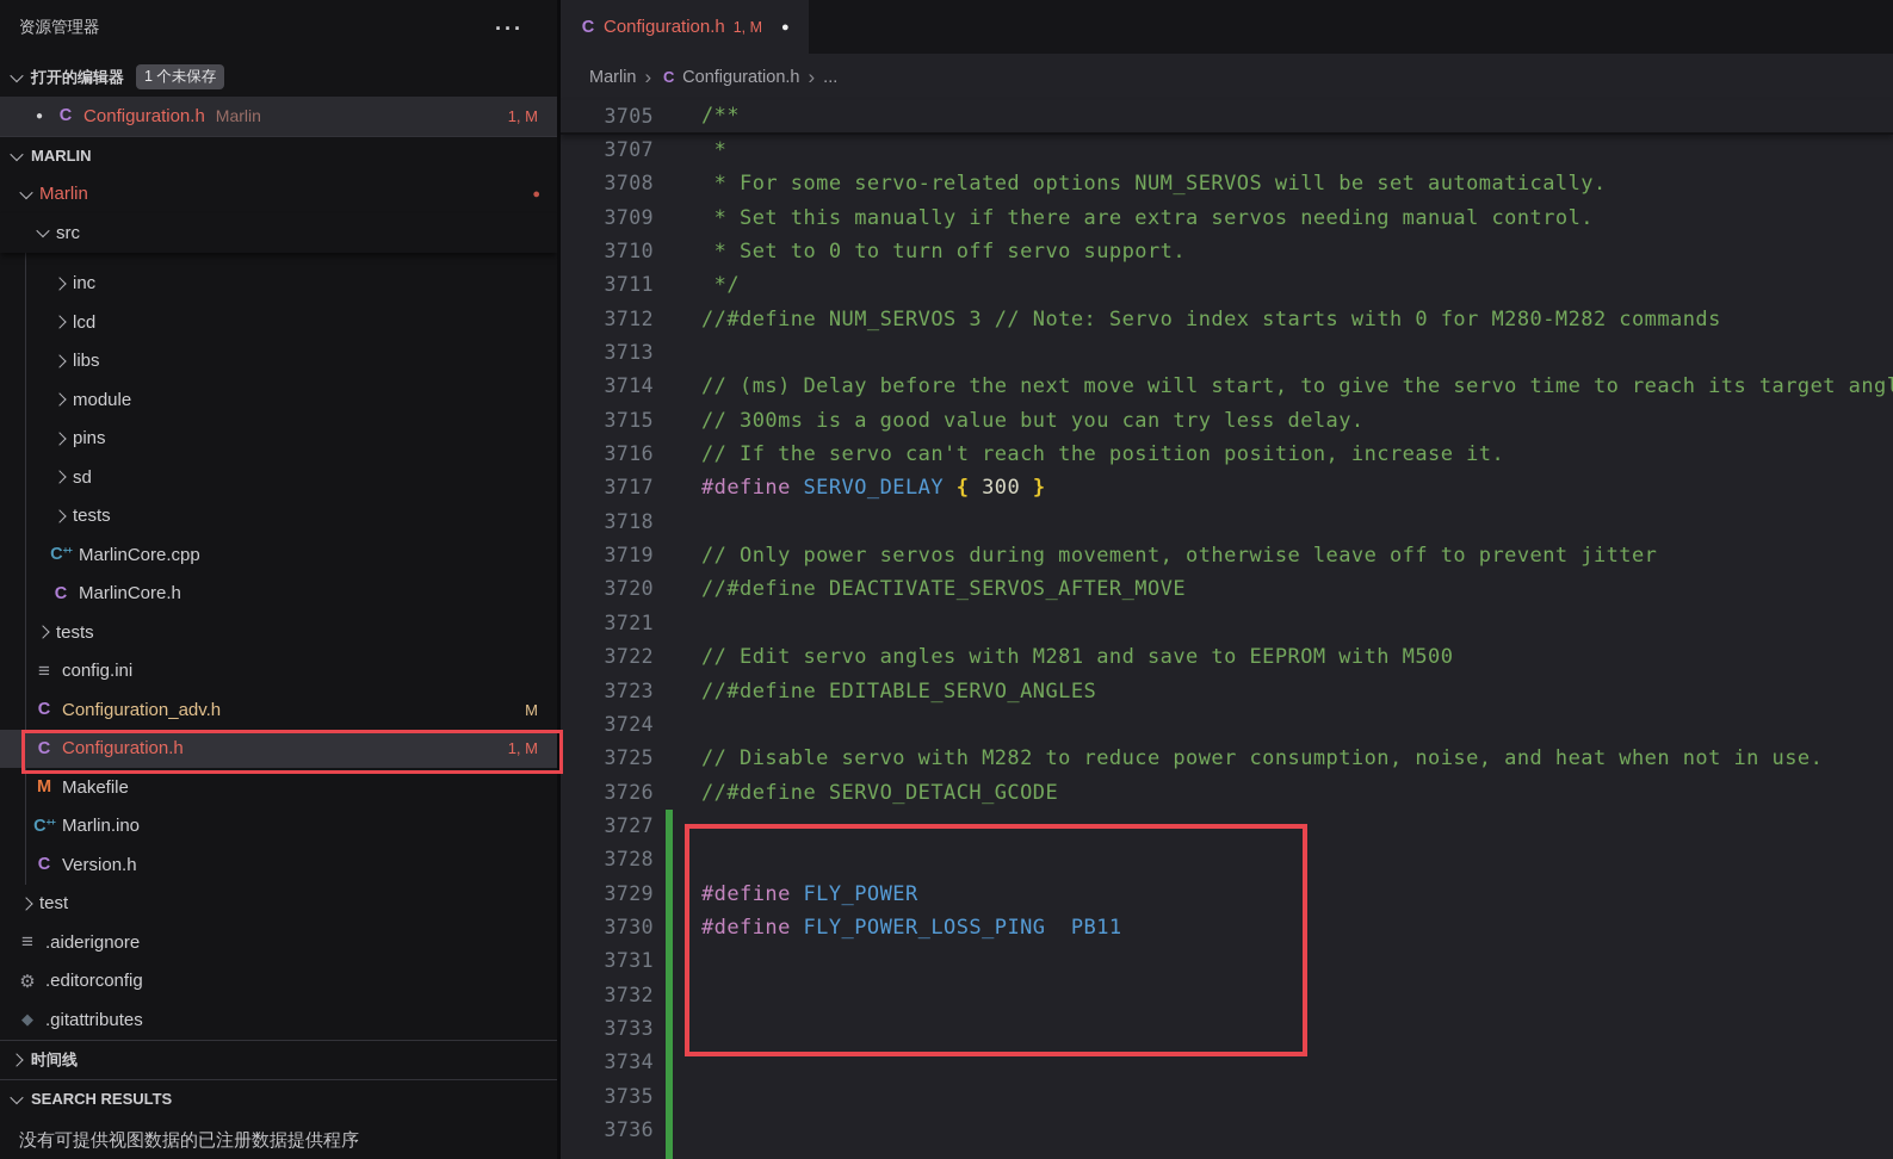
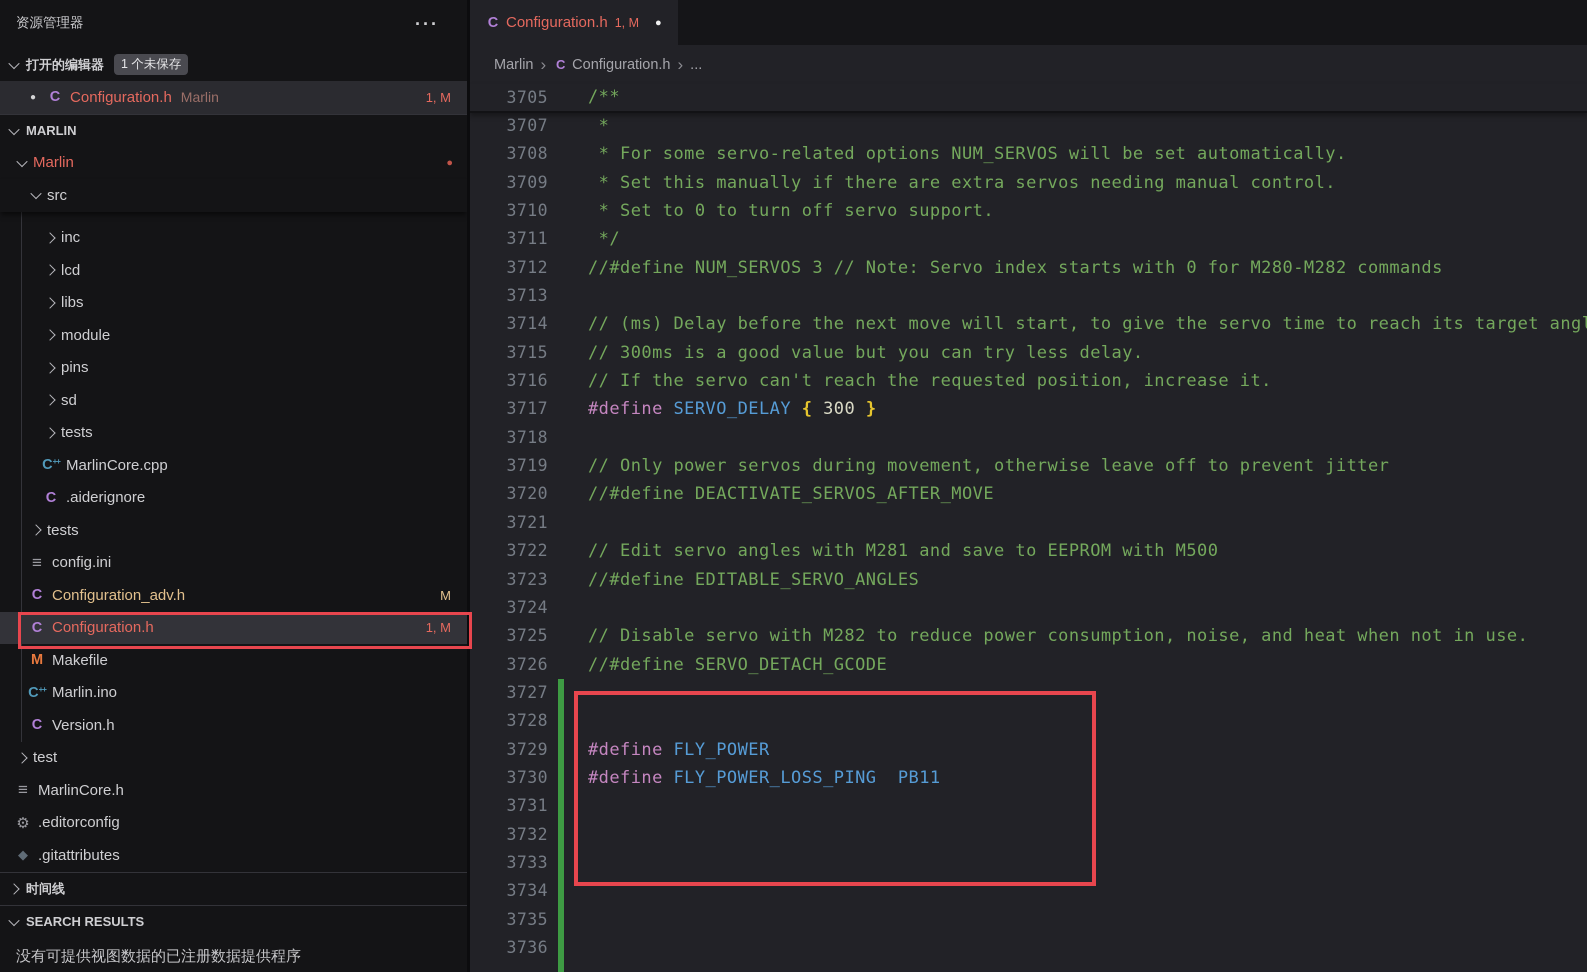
  资源管理器
  ···
  打开的编辑器
  1 个未保存
  ●
  C
  Configuration.h
  Marlin
  1, M
  MARLIN
  Marlin
  ●
  src
  inc
  lcd
  libs
  module
  pins
  sd
  tests
  C
  MarlinCore.cpp
  C
- MarlinCore.h
+ .aiderignore
  tests
  ≡
  config.ini
  C
  Configuration_adv.h
  M
  C
  Configuration.h
  1, M
  M
  Makefile
  C
  Marlin.ino
  C
  Version.h
  test
  ≡
- .aiderignore
+ MarlinCore.h
  ⚙
  .editorconfig
  ◆
  .gitattributes
  时间线
  SEARCH RESULTS
  没有可提供视图数据的已注册数据提供程序
  C
  Configuration.h
  1, M
  ●
  Marlin
  ›
  C
  Configuration.h
  ›
  ...
  3705
  /**
  3707
  *
  3708
  * For some servo-related options NUM_SERVOS will be set automatically.
  3709
  * Set this manually if there are extra servos needing manual control.
  3710
  * Set to 0 to turn off servo support.
  3711
  */
  3712
  //#define NUM_SERVOS 3 // Note: Servo index starts with 0 for M280-M282 commands
  3713
  3714
  // (ms) Delay before the next move will start, to give the servo time to reach its target ang
  3715
  // 300ms is a good value but you can try less delay.
  3716
- // If the servo can't reach the position position, increase it.
+ // If the servo can't reach the requested position, increase it.
  3717
  #define SERVO_DELAY { 300 }
  3718
  3719
  // Only power servos during movement, otherwise leave off to prevent jitter
  3720
  //#define DEACTIVATE_SERVOS_AFTER_MOVE
  3721
  3722
  // Edit servo angles with M281 and save to EEPROM with M500
  3723
  //#define EDITABLE_SERVO_ANGLES
  3724
  3725
  // Disable servo with M282 to reduce power consumption, noise, and heat when not in use.
  3726
  //#define SERVO_DETACH_GCODE
  3727
  3728
  3729
  #define FLY_POWER
  3730
  #define FLY_POWER_LOSS_PING PB11
  3731
  3732
  3733
  3734
  3735
  3736
